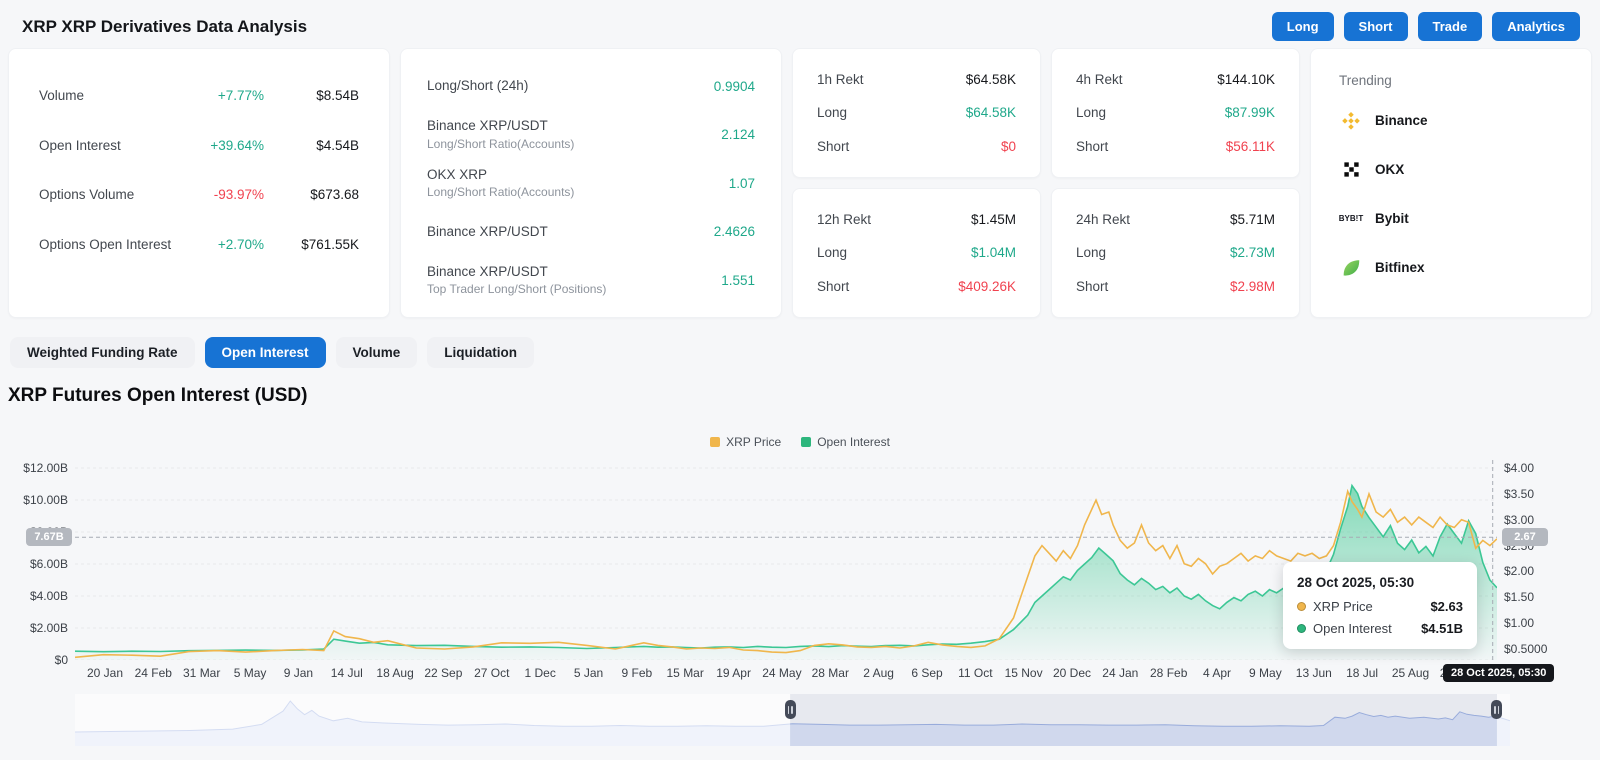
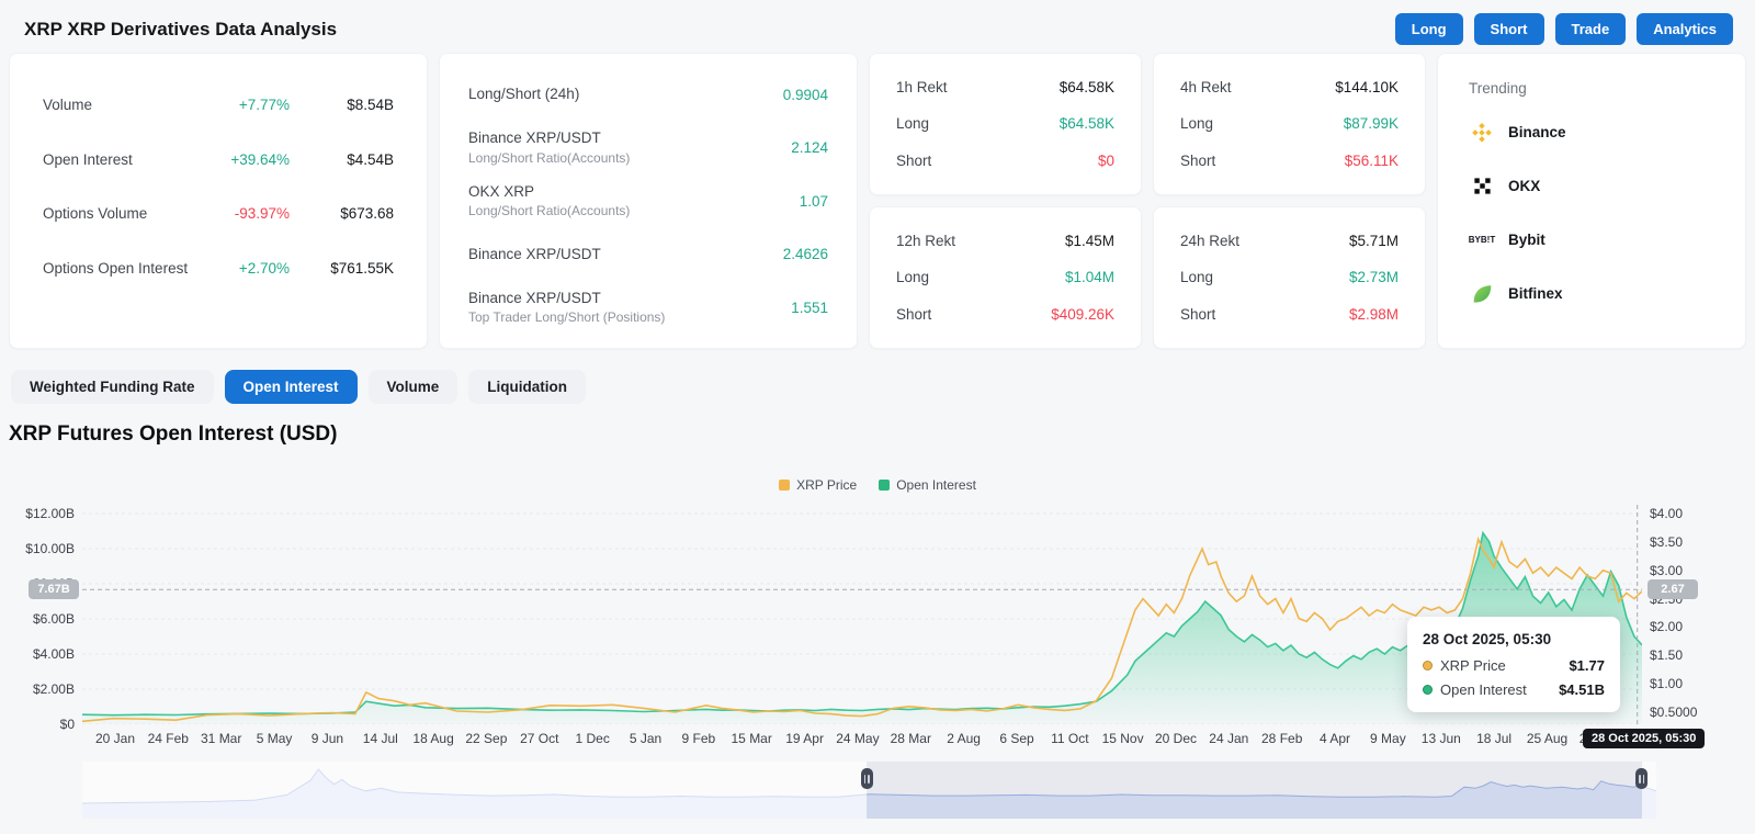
  XRP XRP Derivatives Data Analysis
  Long
  Short
  Trade
  Analytics
  Volume
  +7.77%
  $8.54B
  Open Interest
  +39.64%
  $4.54B
  Options Volume
  -93.97%
  $673.68
  Options Open Interest
  +2.70%
  $761.55K
  Long/Short (24h)
  0.9904
  Binance XRP/USDT
  Long/Short Ratio(Accounts)
  2.124
  OKX XRP
  Long/Short Ratio(Accounts)
  1.07
  Binance XRP/USDT
  2.4626
  Binance XRP/USDT
  Top Trader Long/Short (Positions)
  1.551
  1h Rekt
  $64.58K
  Long
  $64.58K
  Short
  $0
  4h Rekt
  $144.10K
  Long
  $87.99K
  Short
  $56.11K
  12h Rekt
  $1.45M
  Long
  $1.04M
  Short
  $409.26K
  24h Rekt
  $5.71M
  Long
  $2.73M
  Short
  $2.98M
  Trending
  Binance
  OKX
  BYB!T
  Bybit
  Bitfinex
  Weighted Funding Rate
  Open Interest
  Volume
  Liquidation
  XRP Futures Open Interest (USD)
  XRP Price
  Open Interest
  $12.00B
  $10.00B
  $6.00B
  $4.00B
  $2.00B
  $0
  $4.00
  $3.50
  $3.00
  $2.50
  $2.00
  $1.50
  $1.00
  $0.5000
  20 Jan
  24 Feb
  31 Mar
  5 May
- 9 Jan
+ 9 Jun
  14 Jul
  18 Aug
  22 Sep
  27 Oct
  1 Dec
  5 Jan
  9 Feb
  15 Mar
  19 Apr
  24 May
  28 Mar
  2 Aug
  6 Sep
  11 Oct
  15 Nov
  20 Dec
  24 Jan
  28 Feb
  4 Apr
  9 May
  13 Jun
  18 Jul
  25 Aug
  7.67B
  2.67
  28 Oct 2025, 05:30
  28 Oct 2025, 05:30
  XRP Price
- $2.63
+ $1.77
  Open Interest
  $4.51B
